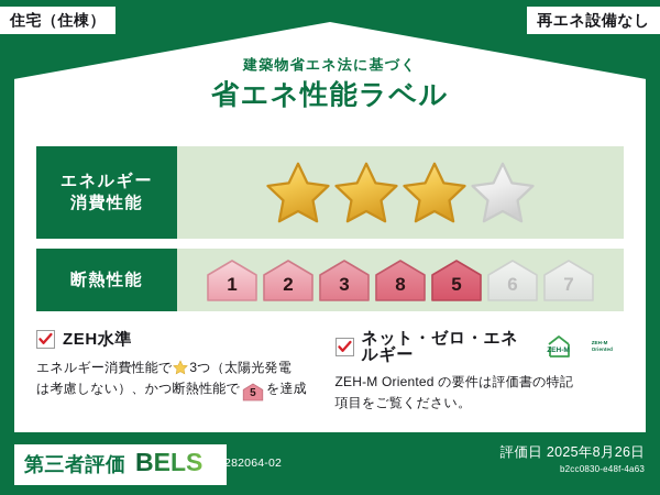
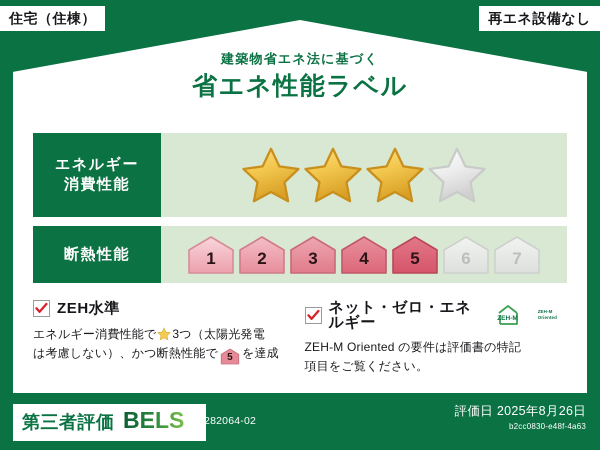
  住宅（住棟）
  再エネ設備なし
  建築物省エネ法に基づく
  省エネ性能ラベル
  エネルギー
  消費性能
  断熱性能
  1
  2
  3
- 8
+ 4
  5
  6
  7
  ZEH水準
  エネルギー消費性能で 3つ（太陽光発電
  は考慮しない）、かつ断熱性能で
  5
  を達成
  ネット・ゼロ・エネルギー
  ZEH-M Oriented の要件は評価書の特記
  項目をご覧ください。
  第三者評価
  BELS
  0282064-02
  評価日 2025年8月26日
  b2cc0830-e48f-4a63
